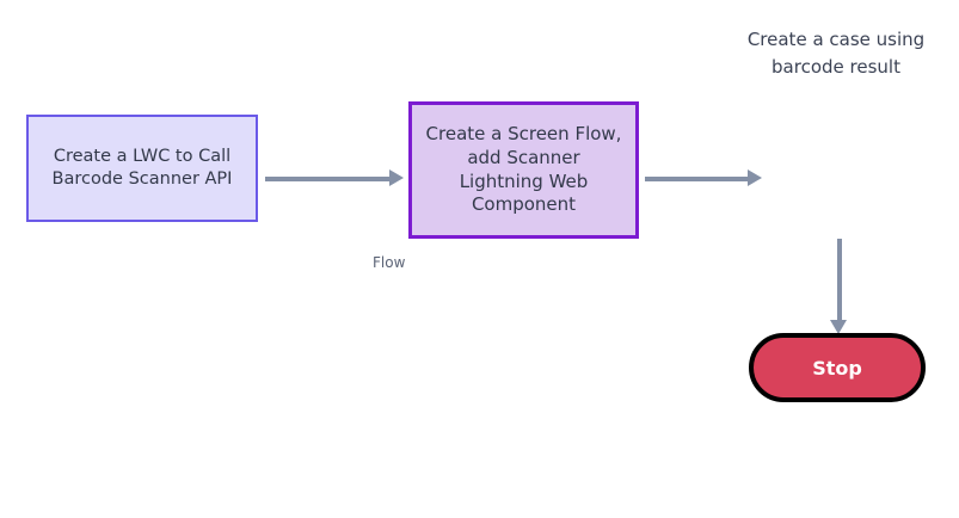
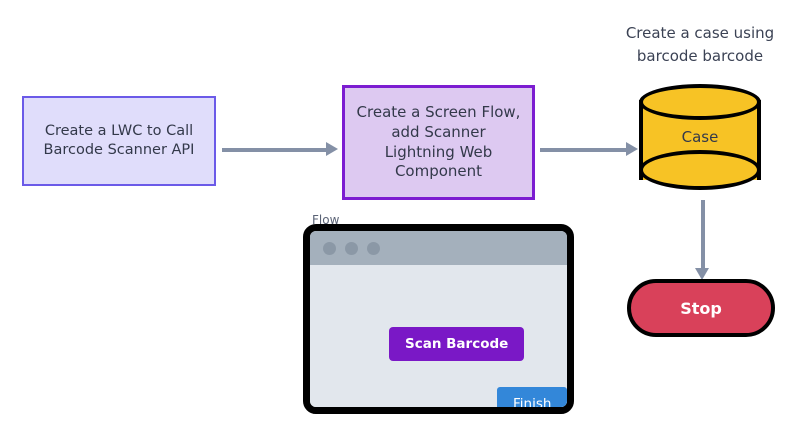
  Create a LWC to Call Barcode Scanner API
  Create a Screen Flow, add Scanner Lightning Web Component
- Create a case using barcode result
+ Create a case using barcode barcode
+ Case
  Stop
  Flow
+ Scan Barcode
+ Finish
